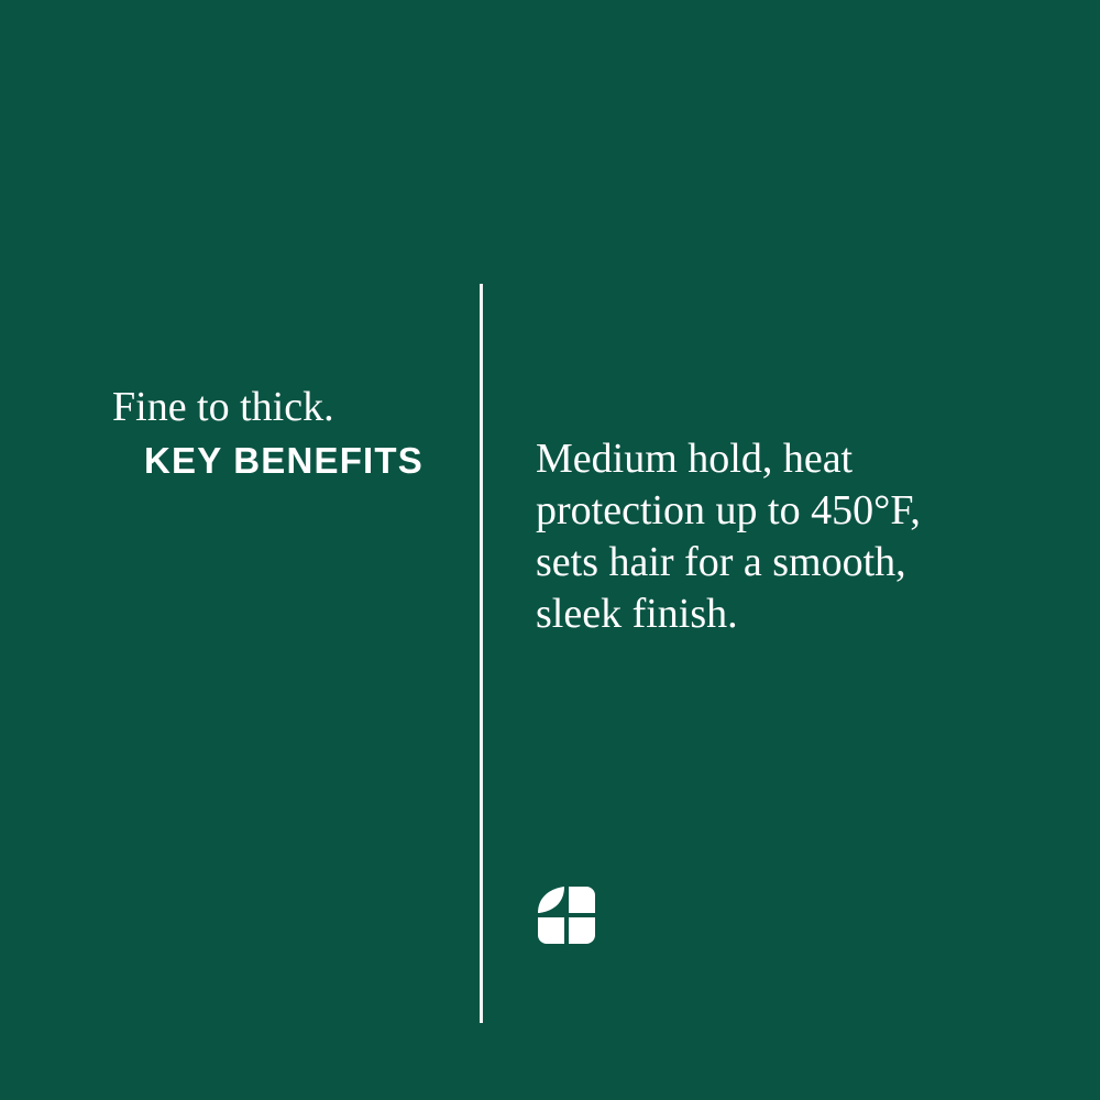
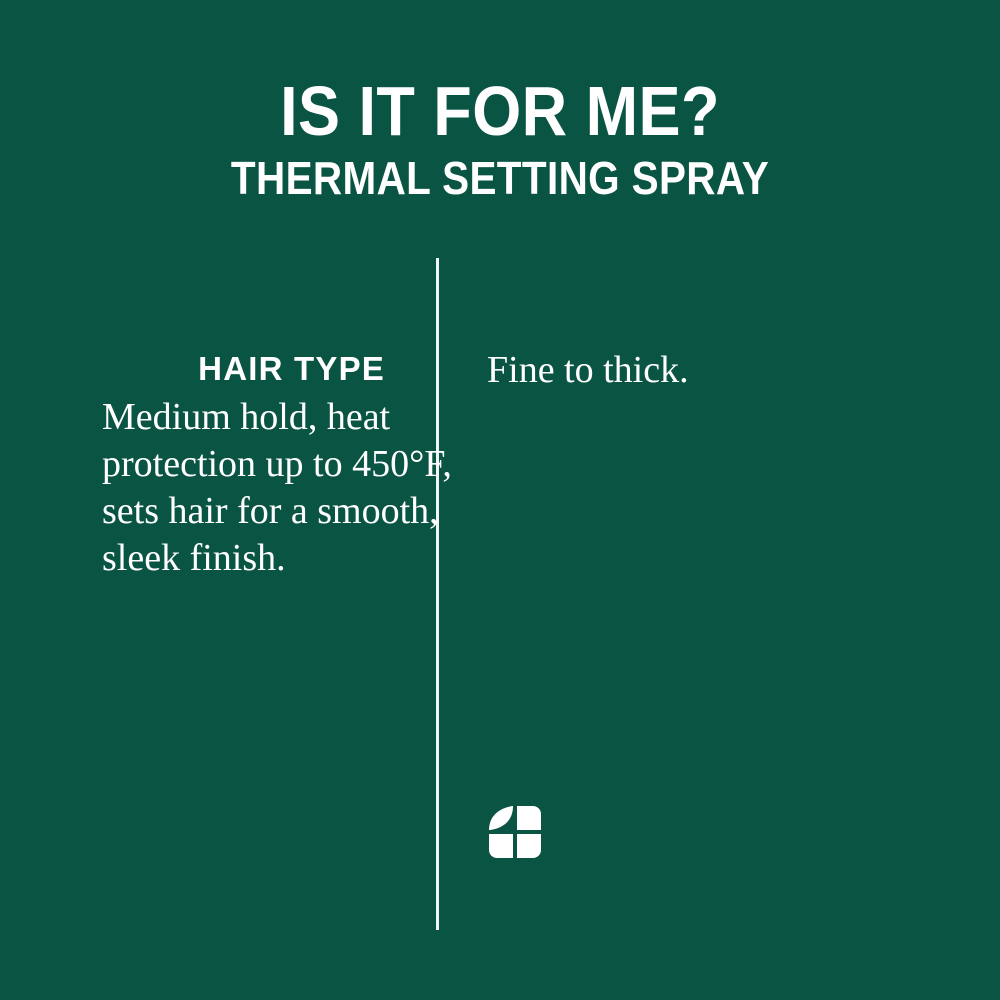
+ IS IT FOR ME?
+ THERMAL SETTING SPRAY
+ HAIR TYPE
  Fine to thick.
- KEY BENEFITS
  Medium hold, heat
  protection up to 450°F,
  sets hair for a smooth,
  sleek finish.
